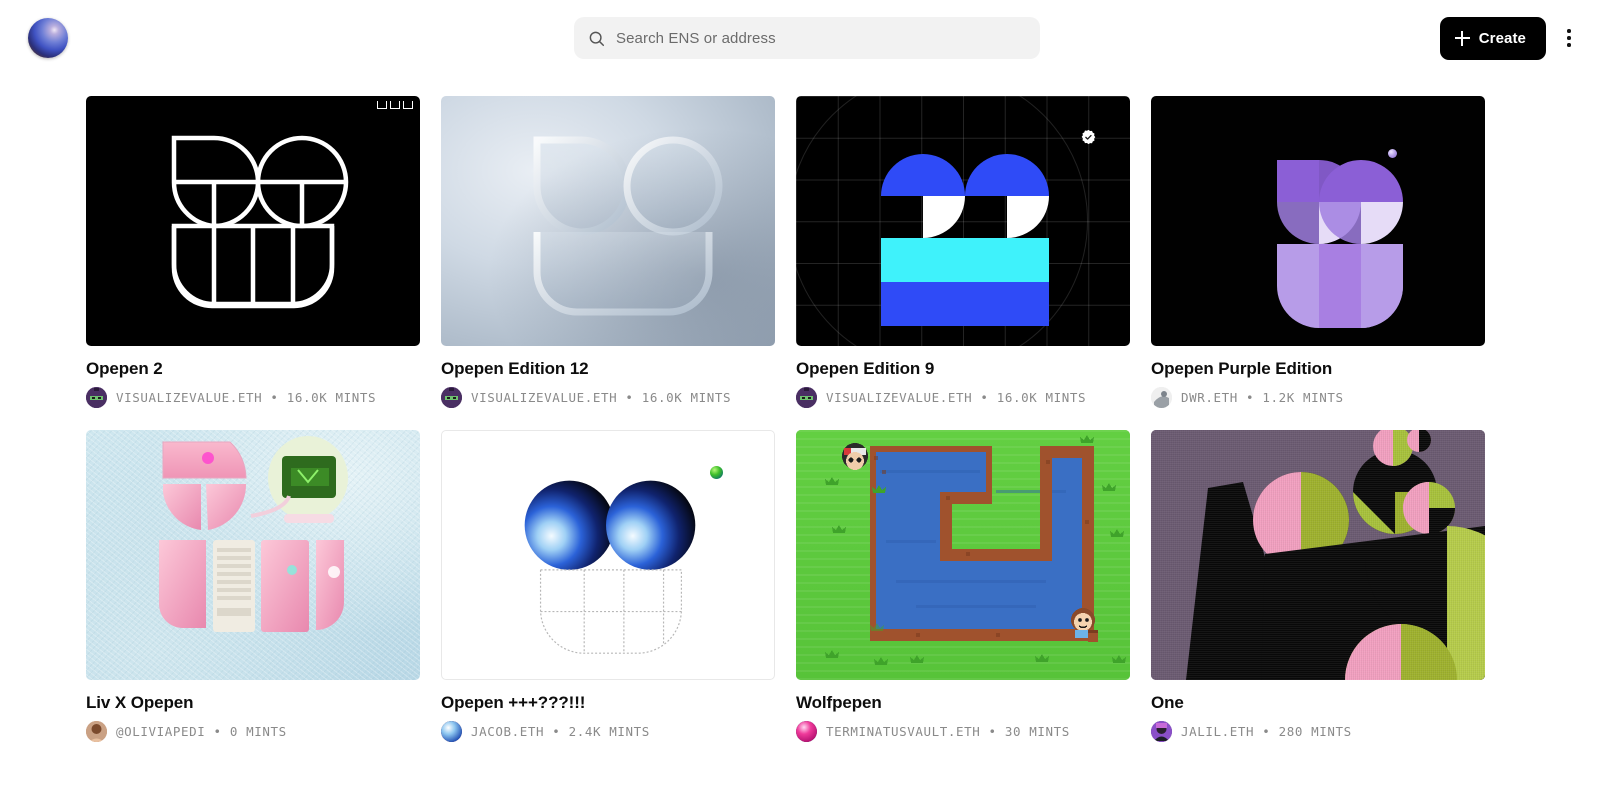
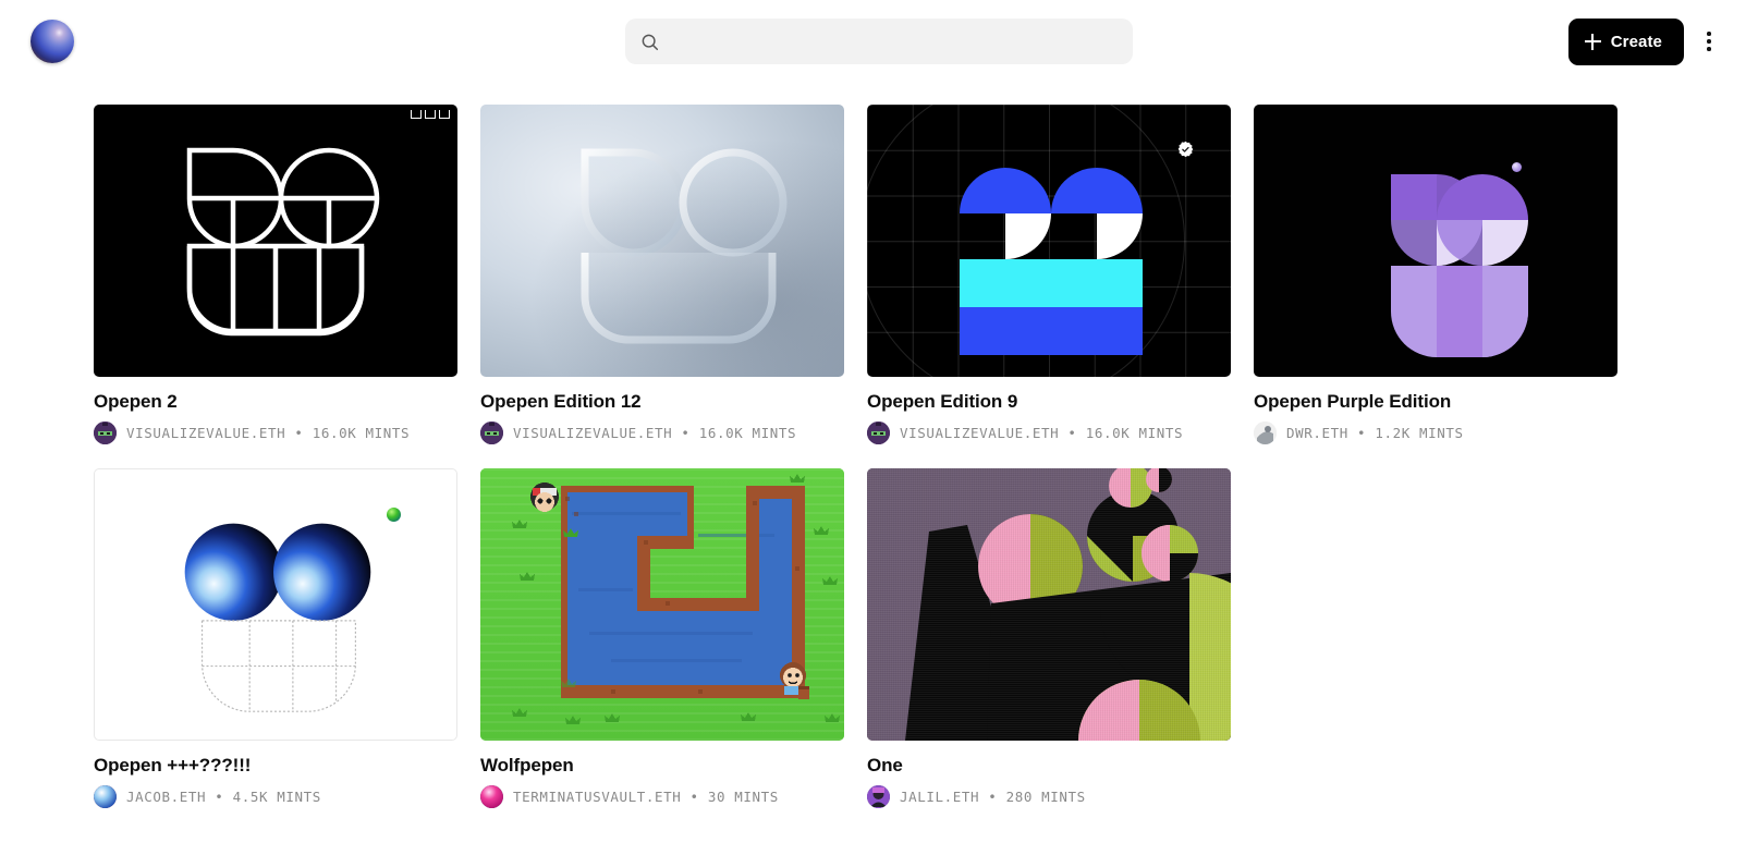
- Search ENS or address
  Create
  Opepen 2
  VISUALIZEVALUE.ETH • 16.0K MINTS
  Opepen Edition 12
  VISUALIZEVALUE.ETH • 16.0K MINTS
  Opepen Edition 9
  VISUALIZEVALUE.ETH • 16.0K MINTS
  Opepen Purple Edition
  DWR.ETH • 1.2K MINTS
- Liv X Opepen
- @OLIVIAPEDI • 0 MINTS
  Opepen +++???!!!
- JACOB.ETH • 2.4K MINTS
+ JACOB.ETH • 4.5K MINTS
  Wolfpepen
  TERMINATUSVAULT.ETH • 30 MINTS
  One
  JALIL.ETH • 280 MINTS
